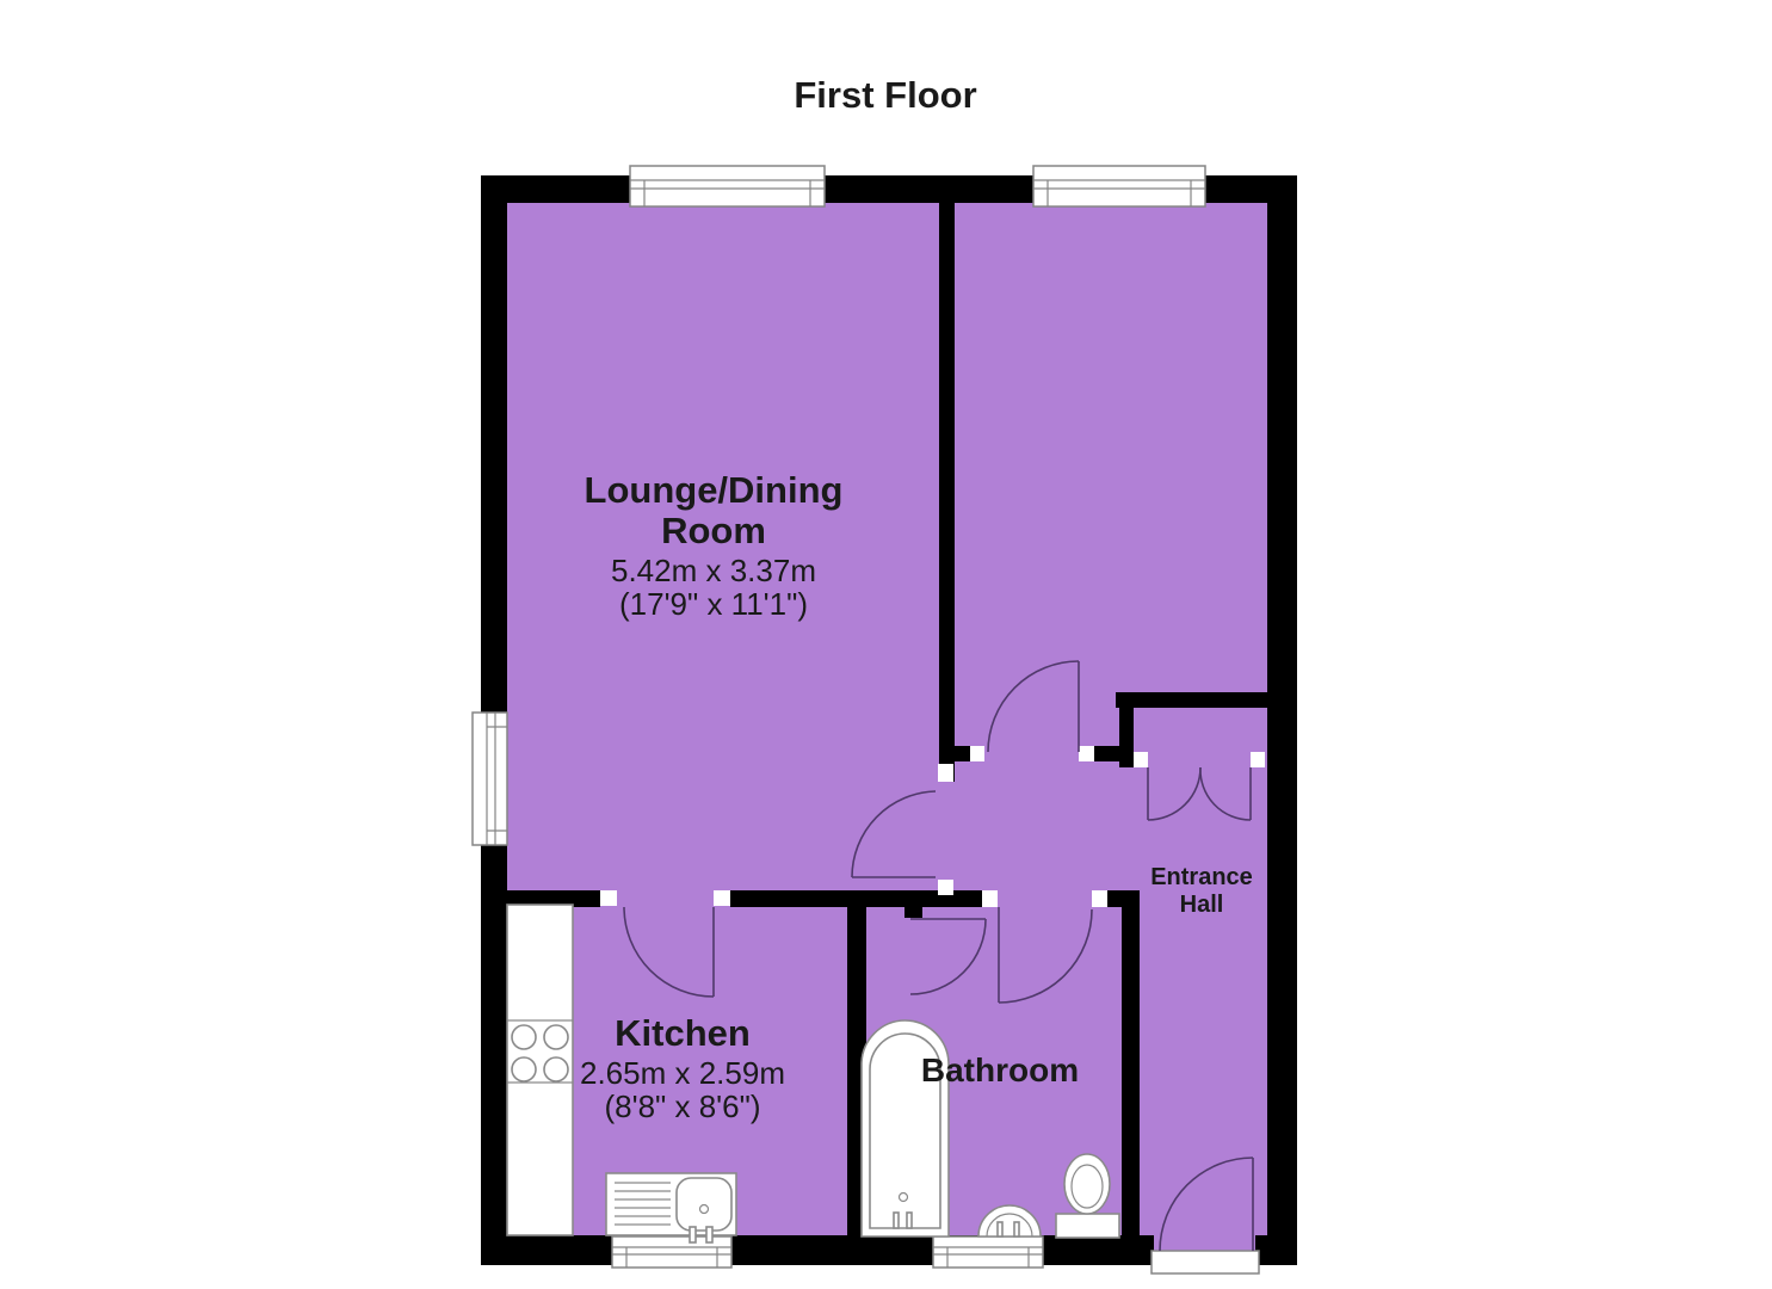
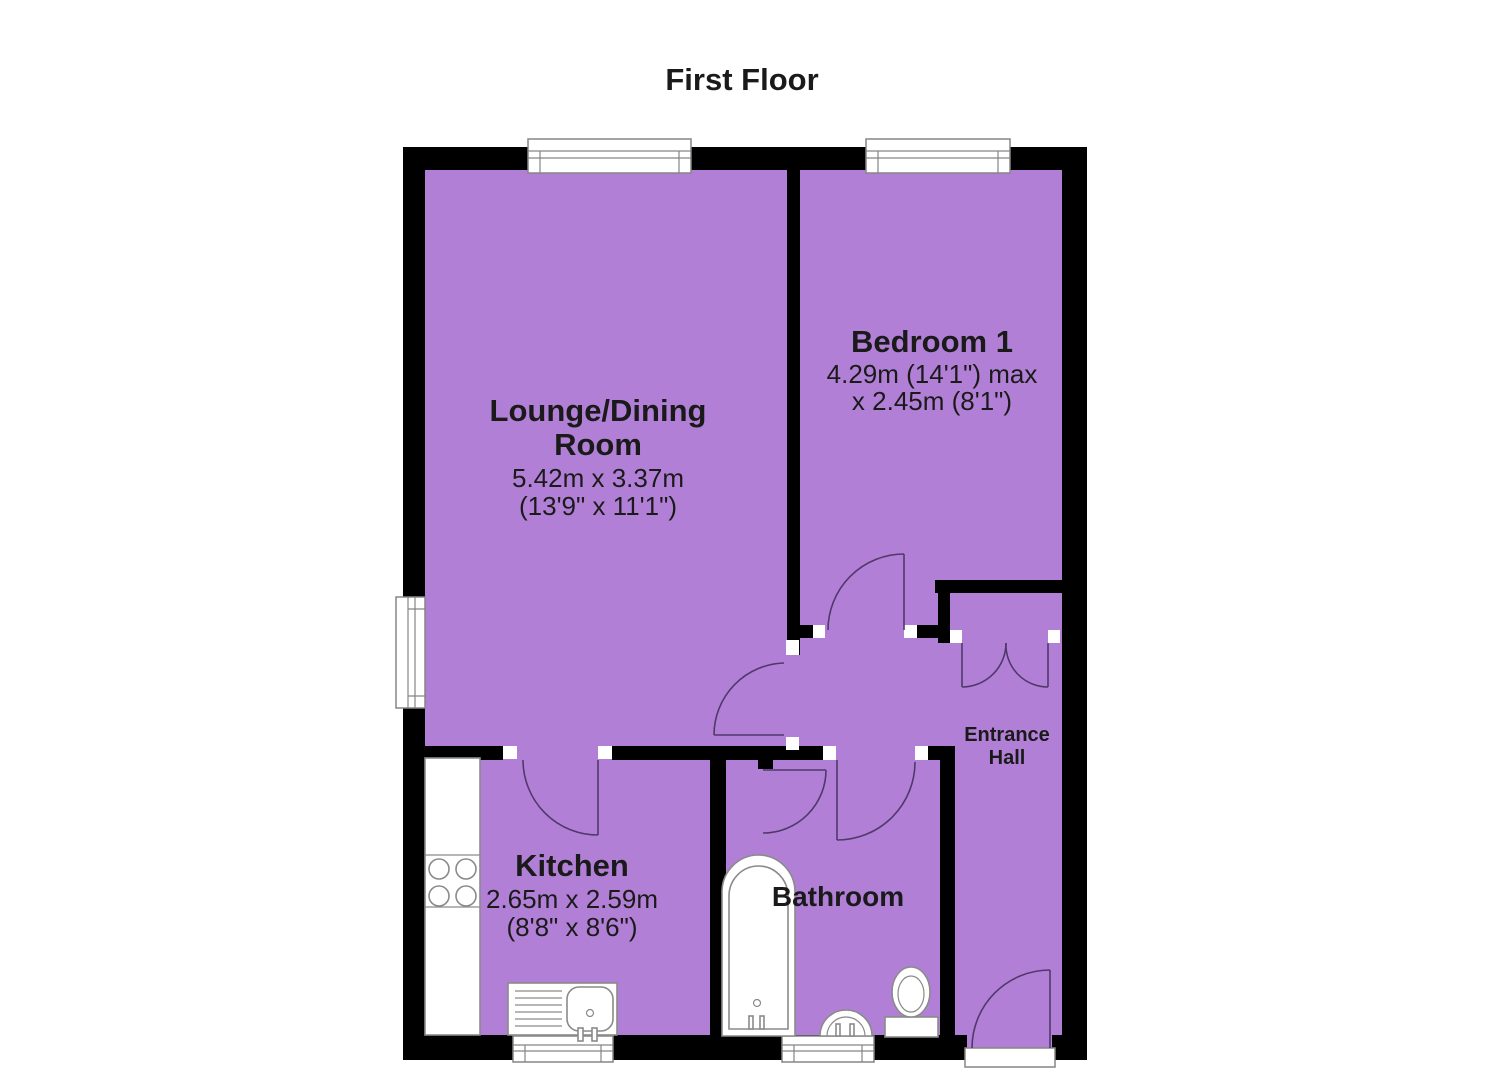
  First Floor
  Lounge/Dining
  Room
  5.42m x 3.37m
- (17'9" x 11'1")
+ (13'9" x 11'1")
+ Bedroom 1
+ 4.29m (14'1") max
+ x 2.45m (8'1")
  Kitchen
  2.65m x 2.59m
  (8'8" x 8'6")
  Bathroom
  Entrance
  Hall
